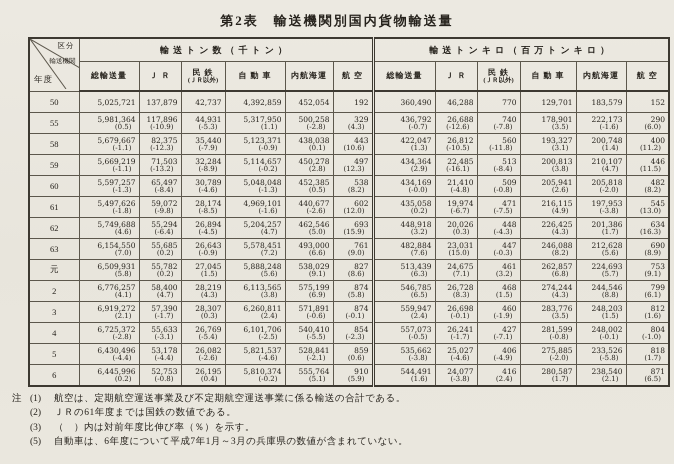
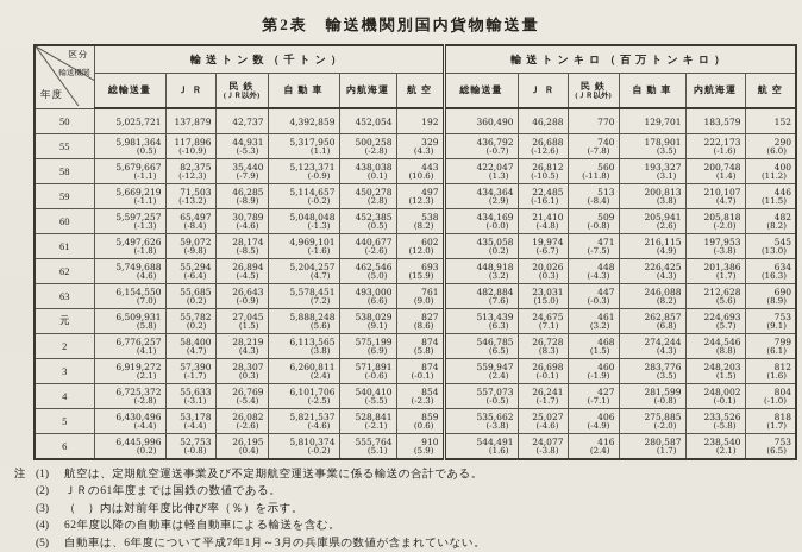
  第2表 輸送機関別国内貨物輸送量
  区分 年度	輸送トン数（千トン）	輸送トンキロ（百万トンキロ）
  総輸送量	Ｊ Ｒ	民 鉄	自 動 車	内航海運	航 空	総輸送量	Ｊ Ｒ	民 鉄	自 動 車	内航海運	航 空
  50	5,025,721	137,879	42,737	4,392,859	452,054	192	360,490	46,288	770	129,701	183,579	152
  55	5,981,364(0.5)	117,896(-10.9)	44,931(-5.3)	5,317,950(1.1)	500,258(-2.8)	329(4.3)	436,792(-0.7)	26,688(-12.6)	740(-7.8)	178,901(3.5)	222,173(-1.6)	290(6.0)
  58	5,679,667(-1.1)	82,375(-12.3)	35,440(-7.9)	5,123,371(-0.9)	438,038(0.1)	443(10.6)	422,047(1.3)	26,812(-10.5)	560(-11.8)	193,327(3.1)	200,748(1.4)	400(11.2)
- 59	5,669,219(-1.1)	71,503(-13.2)	32,284(-8.9)	5,114,657(-0.2)	450,278(2.8)	497(12.3)	434,364(2.9)	22,485(-16.1)	513(-8.4)	200,813(3.8)	210,107(4.7)	446(11.5)
+ 59	5,669,219(-1.1)	71,503(-13.2)	46,285(-8.9)	5,114,657(-0.2)	450,278(2.8)	497(12.3)	434,364(2.9)	22,485(-16.1)	513(-8.4)	200,813(3.8)	210,107(4.7)	446(11.5)
  60	5,597,257(-1.3)	65,497(-8.4)	30,789(-4.6)	5,048,048(-1.3)	452,385(0.5)	538(8.2)	434,169(-0.0)	21,410(-4.8)	509(-0.8)	205,941(2.6)	205,818(-2.0)	482(8.2)
  61	5,497,626(-1.8)	59,072(-9.8)	28,174(-8.5)	4,969,101(-1.6)	440,677(-2.6)	602(12.0)	435,058(0.2)	19,974(-6.7)	471(-7.5)	216,115(4.9)	197,953(-3.8)	545(13.0)
  62	5,749,688(4.6)	55,294(-6.4)	26,894(-4.5)	5,204,257(4.7)	462,546(5.0)	693(15.9)	448,918(3.2)	20,026(0.3)	448(-4.3)	226,425(4.3)	201,386(1.7)	634(16.3)
  63	6,154,550(7.0)	55,685(0.2)	26,643(-0.9)	5,578,451(7.2)	493,000(6.6)	761(9.0)	482,884(7.6)	23,031(15.0)	447(-0.3)	246,088(8.2)	212,628(5.6)	690(8.9)
  元	6,509,931(5.8)	55,782(0.2)	27,045(1.5)	5,888,248(5.6)	538,029(9.1)	827(8.6)	513,439(6.3)	24,675(7.1)	461(3.2)	262,857(6.8)	224,693(5.7)	753(9.1)
  2	6,776,257(4.1)	58,400(4.7)	28,219(4.3)	6,113,565(3.8)	575,199(6.9)	874(5.8)	546,785(6.5)	26,728(8.3)	468(1.5)	274,244(4.3)	244,546(8.8)	799(6.1)
  3	6,919,272(2.1)	57,390(-1.7)	28,307(0.3)	6,260,811(2.4)	571,891(-0.6)	874(-0.1)	559,947(2.4)	26,698(-0.1)	460(-1.9)	283,776(3.5)	248,203(1.5)	812(1.6)
  4	6,725,372(-2.8)	55,633(-3.1)	26,769(-5.4)	6,101,706(-2.5)	540,410(-5.5)	854(-2.3)	557,073(-0.5)	26,241(-1.7)	427(-7.1)	281,599(-0.8)	248,002(-0.1)	804(-1.0)
  5	6,430,496(-4.4)	53,178(-4.4)	26,082(-2.6)	5,821,537(-4.6)	528,841(-2.1)	859(0.6)	535,662(-3.8)	25,027(-4.6)	406(-4.9)	275,885(-2.0)	233,526(-5.8)	818(1.7)
- 6	6,445,996(0.2)	52,753(-0.8)	26,195(0.4)	5,810,374(-0.2)	555,764(5.1)	910(5.9)	544,491(1.6)	24,077(-3.8)	416(2.4)	280,587(1.7)	238,540(2.1)	871(6.5)
+ 6	6,445,996(0.2)	52,753(-0.8)	26,195(0.4)	5,810,374(-0.2)	555,764(5.1)	910(5.9)	544,491(1.6)	24,077(-3.8)	416(2.4)	280,587(1.7)	238,540(2.1)	753(6.5)
  注
  (1)
  航空は、定期航空運送事業及び不定期航空運送事業に係る輸送の合計である。
  (2)
  ＪＲの61年度までは国鉄の数値である。
  (3)
  （ ）内は対前年度比伸び率（％）を示す。
+ (4)
+ 62年度以降の自動車は軽自動車による輸送を含む。
  (5)
  自動車は、6年度について平成7年1月～3月の兵庫県の数値が含まれていない。
